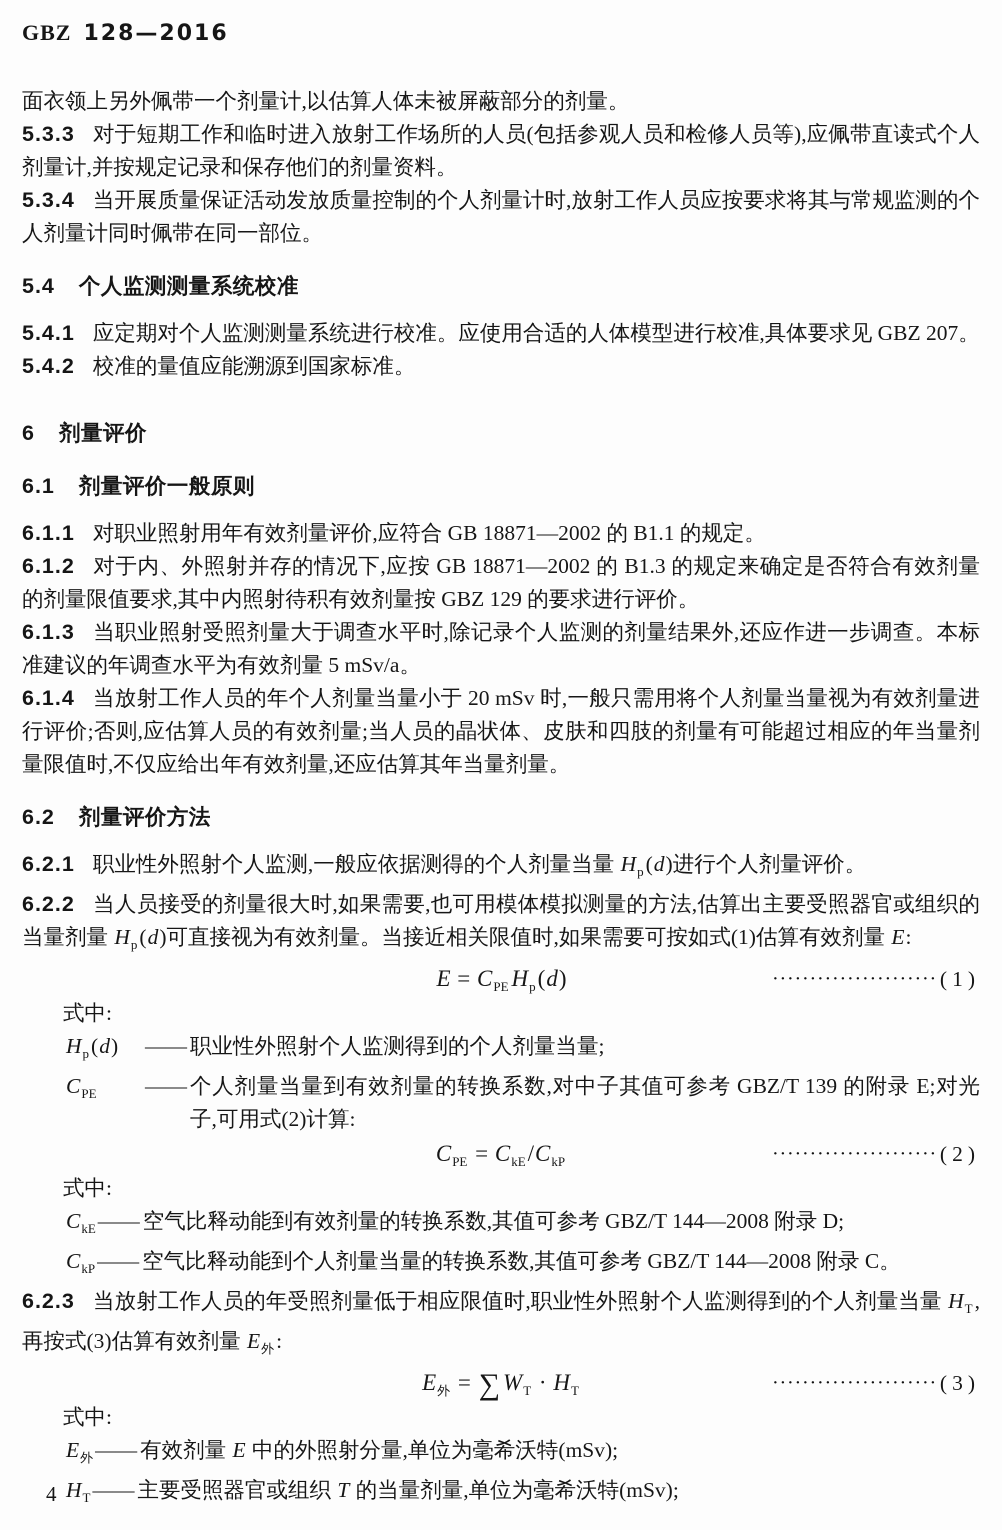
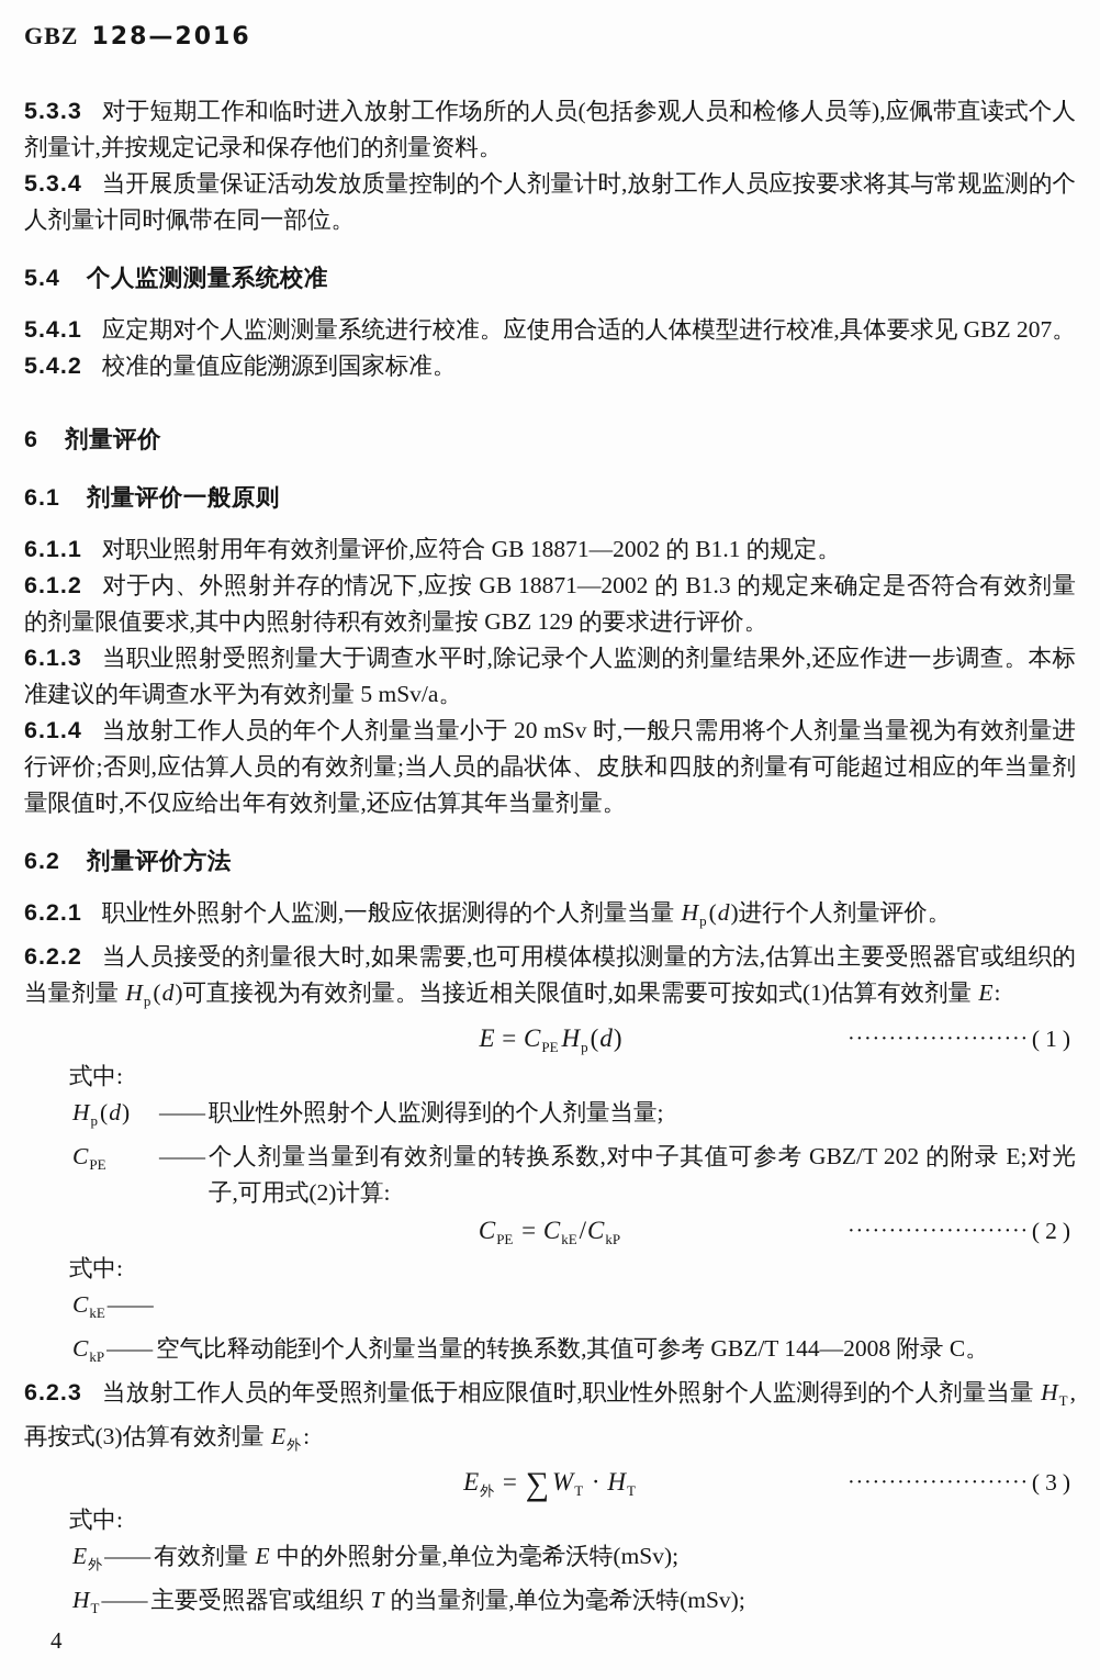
  GBZ 128—2016
- 面衣领上另外佩带一个剂量计,以估算人体未被屏蔽部分的剂量。
  5.3.3 对于短期工作和临时进入放射工作场所的人员(包括参观人员和检修人员等),应佩带直读式个人剂量计,并按规定记录和保存他们的剂量资料。
  5.3.4 当开展质量保证活动发放质量控制的个人剂量计时,放射工作人员应按要求将其与常规监测的个人剂量计同时佩带在同一部位。
  5.4 个人监测测量系统校准
  5.4.1 应定期对个人监测测量系统进行校准。应使用合适的人体模型进行校准,具体要求见 GBZ 207。
  5.4.2 校准的量值应能溯源到国家标准。
  6 剂量评价
  6.1 剂量评价一般原则
  6.1.1 对职业照射用年有效剂量评价,应符合 GB 18871—2002 的 B1.1 的规定。
  6.1.2 对于内、外照射并存的情况下,应按 GB 18871—2002 的 B1.3 的规定来确定是否符合有效剂量的剂量限值要求,其中内照射待积有效剂量按 GBZ 129 的要求进行评价。
  6.1.3 当职业照射受照剂量大于调查水平时,除记录个人监测的剂量结果外,还应作进一步调查。本标准建议的年调查水平为有效剂量 5 mSv/a。
  6.1.4 当放射工作人员的年个人剂量当量小于 20 mSv 时,一般只需用将个人剂量当量视为有效剂量进行评价;否则,应估算人员的有效剂量;当人员的晶状体、皮肤和四肢的剂量有可能超过相应的年当量剂量限值时,不仅应给出年有效剂量,还应估算其年当量剂量。
  6.2 剂量评价方法
  6.2.1 职业性外照射个人监测,一般应依据测得的个人剂量当量 Hp(d)进行个人剂量评价。
  6.2.2 当人员接受的剂量很大时,如果需要,也可用模体模拟测量的方法,估算出主要受照器官或组织的当量剂量 Hp(d)可直接视为有效剂量。当接近相关限值时,如果需要可按如式(1)估算有效剂量 E:
  E = CPEHp(d)
  ······················
  (1)
  式中:
  Hp(d)
  ——
  职业性外照射个人监测得到的个人剂量当量;
  CPE
  ——
- 个人剂量当量到有效剂量的转换系数,对中子其值可参考 GBZ/T 139 的附录 E;对光子,可用式(2)计算:
+ 个人剂量当量到有效剂量的转换系数,对中子其值可参考 GBZ/T 202 的附录 E;对光子,可用式(2)计算:
  CPE = CkE/CkP
  ······················
  (2)
  式中:
  CkE
  ——
- 空气比释动能到有效剂量的转换系数,其值可参考 GBZ/T 144—2008 附录 D;
  CkP
  ——
  空气比释动能到个人剂量当量的转换系数,其值可参考 GBZ/T 144—2008 附录 C。
  6.2.3 当放射工作人员的年受照剂量低于相应限值时,职业性外照射个人监测得到的个人剂量当量 HT,再按式(3)估算有效剂量 E外:
  E外 = ∑WT · HT
  ······················
  (3)
  式中:
  E外
  ——
  有效剂量 E 中的外照射分量,单位为毫希沃特(mSv);
  HT
  ——
  主要受照器官或组织 T 的当量剂量,单位为毫希沃特(mSv);
  4
